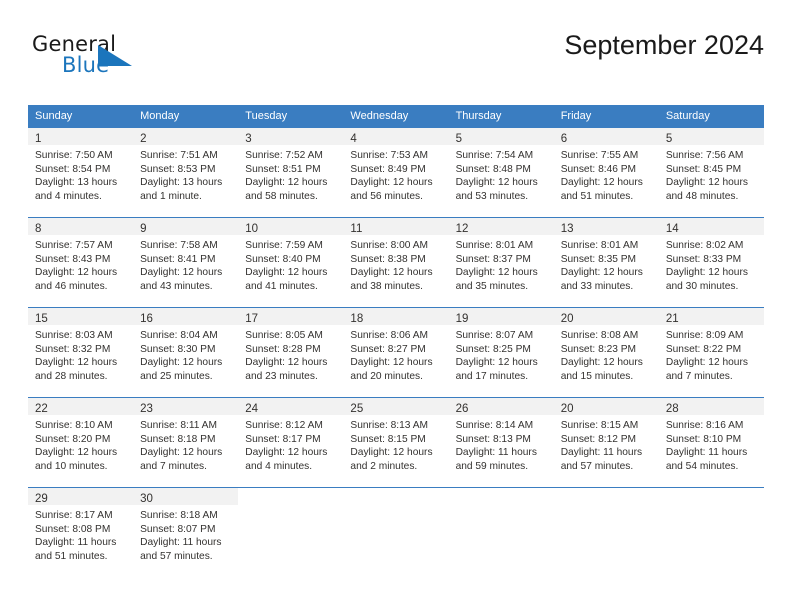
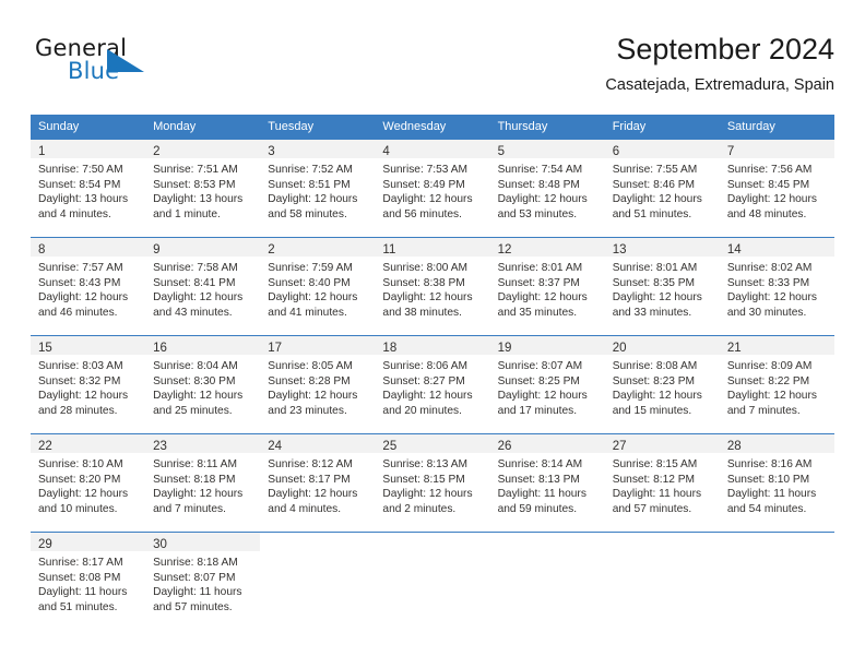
  General
  Blue
  September 2024
+ Casatejada, Extremadura, Spain
  Sunday	Monday	Tuesday	Wednesday	Thursday	Friday	Saturday
- 1Sunrise: 7:50 AMSunset: 8:54 PMDaylight: 13 hoursand 4 minutes.	2Sunrise: 7:51 AMSunset: 8:53 PMDaylight: 13 hoursand 1 minute.	3Sunrise: 7:52 AMSunset: 8:51 PMDaylight: 12 hoursand 58 minutes.	4Sunrise: 7:53 AMSunset: 8:49 PMDaylight: 12 hoursand 56 minutes.	5Sunrise: 7:54 AMSunset: 8:48 PMDaylight: 12 hoursand 53 minutes.	6Sunrise: 7:55 AMSunset: 8:46 PMDaylight: 12 hoursand 51 minutes.	5Sunrise: 7:56 AMSunset: 8:45 PMDaylight: 12 hoursand 48 minutes.
+ 1Sunrise: 7:50 AMSunset: 8:54 PMDaylight: 13 hoursand 4 minutes.	2Sunrise: 7:51 AMSunset: 8:53 PMDaylight: 13 hoursand 1 minute.	3Sunrise: 7:52 AMSunset: 8:51 PMDaylight: 12 hoursand 58 minutes.	4Sunrise: 7:53 AMSunset: 8:49 PMDaylight: 12 hoursand 56 minutes.	5Sunrise: 7:54 AMSunset: 8:48 PMDaylight: 12 hoursand 53 minutes.	6Sunrise: 7:55 AMSunset: 8:46 PMDaylight: 12 hoursand 51 minutes.	7Sunrise: 7:56 AMSunset: 8:45 PMDaylight: 12 hoursand 48 minutes.
- 8Sunrise: 7:57 AMSunset: 8:43 PMDaylight: 12 hoursand 46 minutes.	9Sunrise: 7:58 AMSunset: 8:41 PMDaylight: 12 hoursand 43 minutes.	10Sunrise: 7:59 AMSunset: 8:40 PMDaylight: 12 hoursand 41 minutes.	11Sunrise: 8:00 AMSunset: 8:38 PMDaylight: 12 hoursand 38 minutes.	12Sunrise: 8:01 AMSunset: 8:37 PMDaylight: 12 hoursand 35 minutes.	13Sunrise: 8:01 AMSunset: 8:35 PMDaylight: 12 hoursand 33 minutes.	14Sunrise: 8:02 AMSunset: 8:33 PMDaylight: 12 hoursand 30 minutes.
+ 8Sunrise: 7:57 AMSunset: 8:43 PMDaylight: 12 hoursand 46 minutes.	9Sunrise: 7:58 AMSunset: 8:41 PMDaylight: 12 hoursand 43 minutes.	2Sunrise: 7:59 AMSunset: 8:40 PMDaylight: 12 hoursand 41 minutes.	11Sunrise: 8:00 AMSunset: 8:38 PMDaylight: 12 hoursand 38 minutes.	12Sunrise: 8:01 AMSunset: 8:37 PMDaylight: 12 hoursand 35 minutes.	13Sunrise: 8:01 AMSunset: 8:35 PMDaylight: 12 hoursand 33 minutes.	14Sunrise: 8:02 AMSunset: 8:33 PMDaylight: 12 hoursand 30 minutes.
  15Sunrise: 8:03 AMSunset: 8:32 PMDaylight: 12 hoursand 28 minutes.	16Sunrise: 8:04 AMSunset: 8:30 PMDaylight: 12 hoursand 25 minutes.	17Sunrise: 8:05 AMSunset: 8:28 PMDaylight: 12 hoursand 23 minutes.	18Sunrise: 8:06 AMSunset: 8:27 PMDaylight: 12 hoursand 20 minutes.	19Sunrise: 8:07 AMSunset: 8:25 PMDaylight: 12 hoursand 17 minutes.	20Sunrise: 8:08 AMSunset: 8:23 PMDaylight: 12 hoursand 15 minutes.	21Sunrise: 8:09 AMSunset: 8:22 PMDaylight: 12 hoursand 7 minutes.
- 22Sunrise: 8:10 AMSunset: 8:20 PMDaylight: 12 hoursand 10 minutes.	23Sunrise: 8:11 AMSunset: 8:18 PMDaylight: 12 hoursand 7 minutes.	24Sunrise: 8:12 AMSunset: 8:17 PMDaylight: 12 hoursand 4 minutes.	25Sunrise: 8:13 AMSunset: 8:15 PMDaylight: 12 hoursand 2 minutes.	26Sunrise: 8:14 AMSunset: 8:13 PMDaylight: 11 hoursand 59 minutes.	20Sunrise: 8:15 AMSunset: 8:12 PMDaylight: 11 hoursand 57 minutes.	28Sunrise: 8:16 AMSunset: 8:10 PMDaylight: 11 hoursand 54 minutes.
+ 22Sunrise: 8:10 AMSunset: 8:20 PMDaylight: 12 hoursand 10 minutes.	23Sunrise: 8:11 AMSunset: 8:18 PMDaylight: 12 hoursand 7 minutes.	24Sunrise: 8:12 AMSunset: 8:17 PMDaylight: 12 hoursand 4 minutes.	25Sunrise: 8:13 AMSunset: 8:15 PMDaylight: 12 hoursand 2 minutes.	26Sunrise: 8:14 AMSunset: 8:13 PMDaylight: 11 hoursand 59 minutes.	27Sunrise: 8:15 AMSunset: 8:12 PMDaylight: 11 hoursand 57 minutes.	28Sunrise: 8:16 AMSunset: 8:10 PMDaylight: 11 hoursand 54 minutes.
  29Sunrise: 8:17 AMSunset: 8:08 PMDaylight: 11 hoursand 51 minutes.	30Sunrise: 8:18 AMSunset: 8:07 PMDaylight: 11 hoursand 57 minutes.
